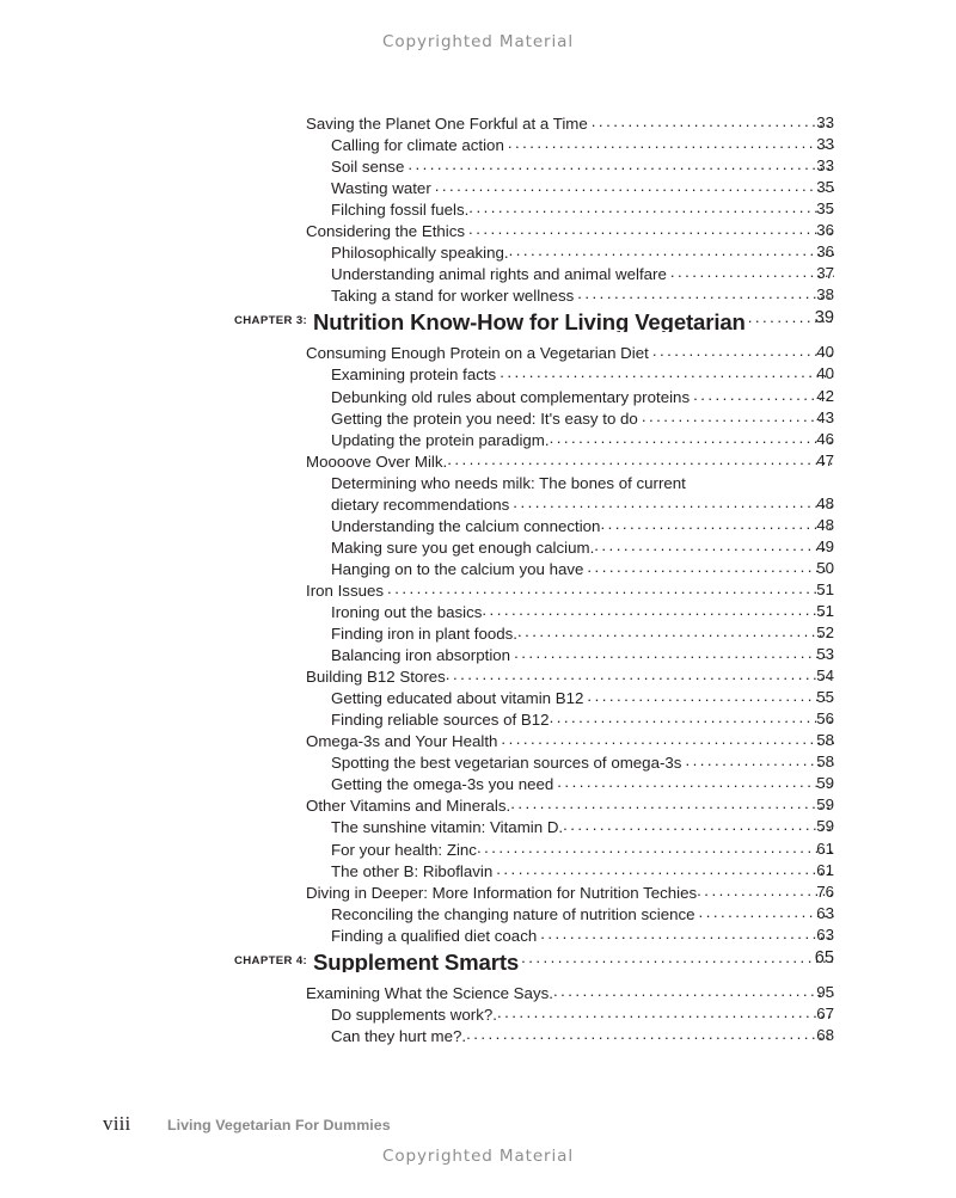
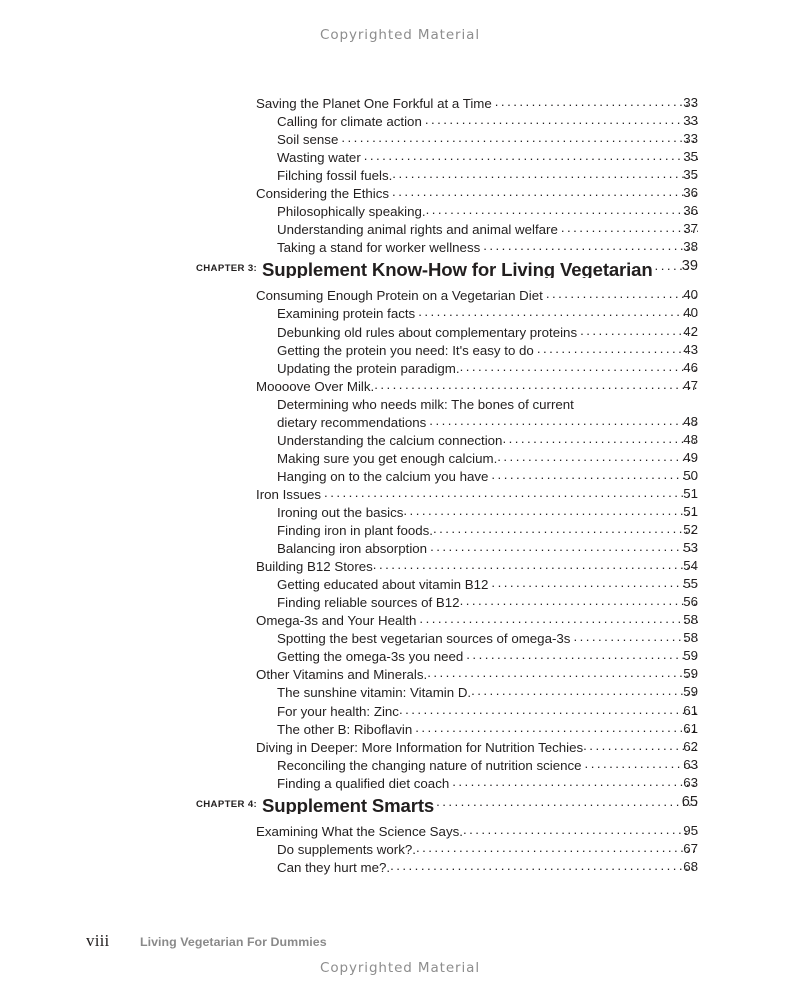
  Copyrighted Material
  Saving the Planet One Forkful at a Time
  33
  Calling for climate action
  33
  Soil sense
  33
  Wasting water
  35
  Filching fossil fuels.
  35
  Considering the Ethics
  36
  Philosophically speaking.
  36
  Understanding animal rights and animal welfare
  37
  Taking a stand for worker wellness
  38
  CHAPTER 3:
- Nutrition Know-How for Living Vegetarian
+ Supplement Know-How for Living Vegetarian
  39
  Consuming Enough Protein on a Vegetarian Diet
  40
  Examining protein facts
  40
  Debunking old rules about complementary proteins
  42
  Getting the protein you need: It's easy to do
  43
  Updating the protein paradigm.
  46
  Moooove Over Milk.
  47
  Determining who needs milk: The bones of current
  dietary recommendations
  48
  Understanding the calcium connection
  48
  Making sure you get enough calcium.
  49
  Hanging on to the calcium you have
  50
  Iron Issues
  51
  Ironing out the basics
  51
  Finding iron in plant foods.
  52
  Balancing iron absorption
  53
  Building B12 Stores
  54
  Getting educated about vitamin B12
  55
  Finding reliable sources of B12
  56
  Omega-3s and Your Health
  58
  Spotting the best vegetarian sources of omega-3s
  58
  Getting the omega-3s you need
  59
  Other Vitamins and Minerals.
  59
  The sunshine vitamin: Vitamin D.
  59
  For your health: Zinc
  61
  The other B: Riboflavin
  61
  Diving in Deeper: More Information for Nutrition Techies
- 76
+ 62
  Reconciling the changing nature of nutrition science
  63
  Finding a qualified diet coach
  63
  CHAPTER 4:
  Supplement Smarts
  65
  Examining What the Science Says.
  95
  Do supplements work?.
  67
  Can they hurt me?.
  68
  viii
  Living Vegetarian For Dummies
  Copyrighted Material
